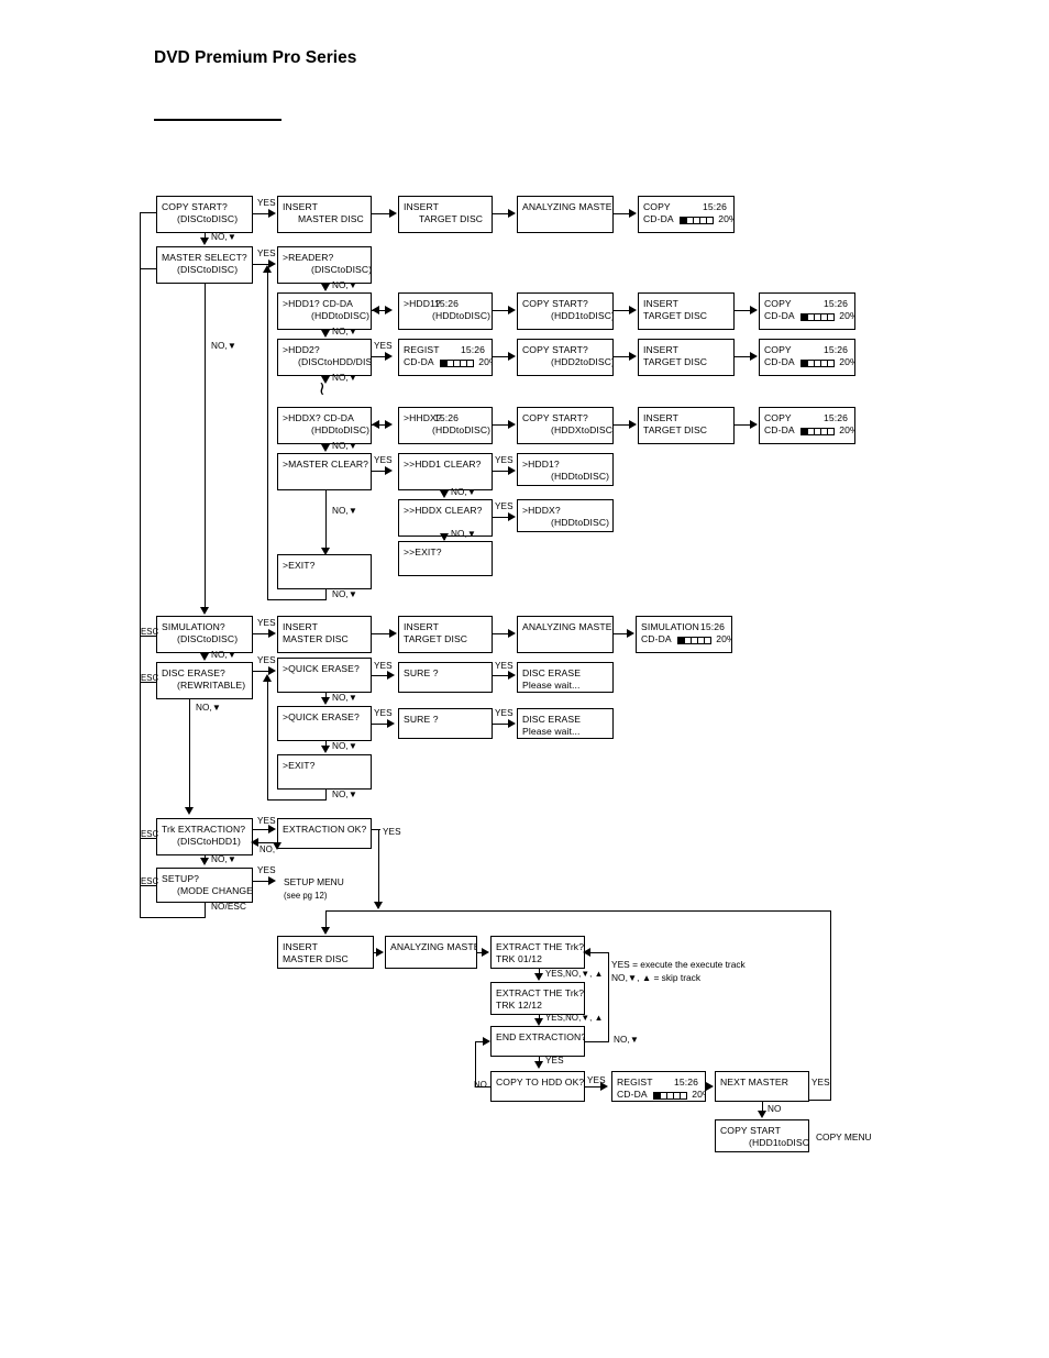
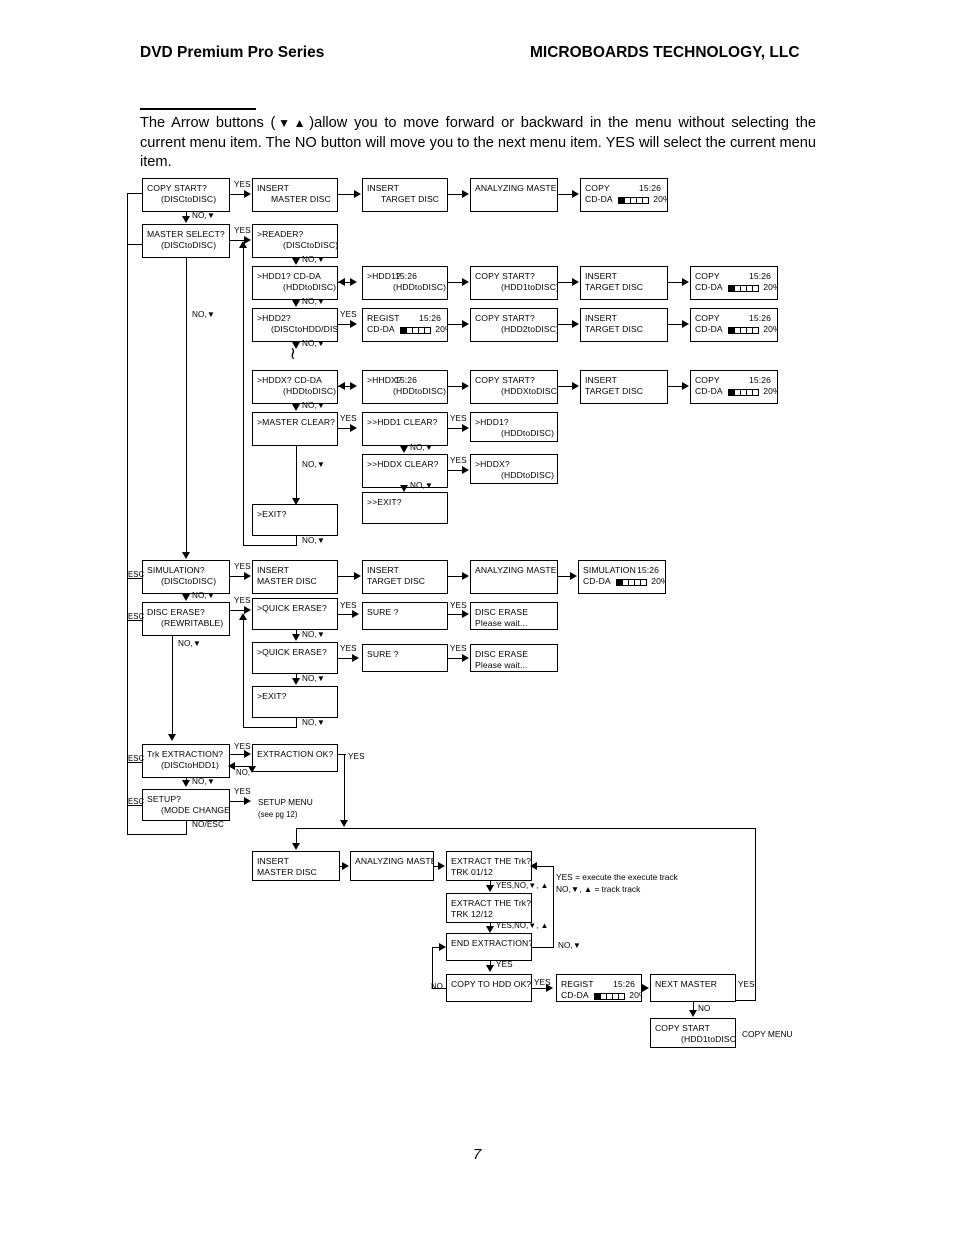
  DVD Premium Pro Series
+ MICROBOARDS TECHNOLOGY, LLC
+ The Arrow buttons (▼▲)allow you to move forward or backward in the menu without selecting the current menu item. The NO button will move you to the next menu item. YES will select the current menu item.
+ 7
  COPY START?
  (DISCtoDISC)
  INSERT
  MASTER DISC
  INSERT
  TARGET DISC
  ANALYZING MASTE
  COPY
  15:26
  CD-DA 20%
  MASTER SELECT?
  (DISCtoDISC)
  >READER?
  (DISCtoDISC)
  >HDD1? CD-DA
  (HDDtoDISC)
  >HDD1?
  15:26
  (HDDtoDISC)
  COPY START?
  (HDD1toDISC
  INSERT
  TARGET DISC
  COPY
  15:26
  CD-DA 20%
  >HDD2?
  (DISCtoHDD/DIS
  REGIST
  15:26
  CD-DA 20
  COPY START?
  (HDD2toDISC
  INSERT
  TARGET DISC
  COPY
  15:26
  CD-DA 20%
  >HDDX? CD-DA
  (HDDtoDISC)
  >HHDX?
  15:26
  (HDDtoDISC)
  COPY START?
  (HDDXtoDISC
  INSERT
  TARGET DISC
  COPY
  15:26
  CD-DA 20%
  >MASTER CLEAR?
  >>HDD1 CLEAR?
  >HDD1?
  (HDDtoDISC)
  >>HDDX CLEAR?
  >HDDX?
  (HDDtoDISC)
  >>EXIT?
  >EXIT?
  SIMULATION?
  (DISCtoDISC)
  INSERT
  MASTER DISC
  INSERT
  TARGET DISC
  ANALYZING MASTE
  SIMULATION
  15:26
  CD-DA 20%
  DISC ERASE?
  (REWRITABLE)
  >QUICK ERASE?
  SURE ?
  DISC ERASE
  Please wait...
  >QUICK ERASE?
  SURE ?
  DISC ERASE
  Please wait...
  >EXIT?
  Trk EXTRACTION?
  (DISCtoHDD1)
  EXTRACTION OK?
  SETUP?
  (MODE CHANGE
  SETUP MENU
  (see pg 12)
  INSERT
  MASTER DISC
  ANALYZING MAST
  EXTRACT THE Trk?
  TRK 01/12
  EXTRACT THE Trk?
  TRK 12/12
  END EXTRACTION?
  COPY TO HDD OK?
  REGIST
  15:26
  CD-DA 20
  NEXT MASTER
  COPY START
  (HDD1toDISC
  COPY MENU
  YES = execute the execute track
- NO,▼, ▲ = skip track
+ NO,▼, ▲ = track track
  YES
  NO,▼
  YES
  NO,▼
  NO,▼
  YES
  NO,▼
  NO,▼
  YES
  YES
  NO,▼
  YES
  NO,▼
  NO,▼
  NO,▼
  NO,▼
  YES
  NO,▼
  YES
  YES
  YES
  NO,▼
  YES
  YES
  NO,▼
  NO,▼
  NO,▼
  YES
  NO,
  NO,▼
  YES
  NO/ESC
  ESC
  ESC
  ESC
  ESC
  YES
  YES,NO,▼, ▲
  YES,NO,▼, ▲
  NO,▼
  YES
  NO
  YES
  YES
  NO
